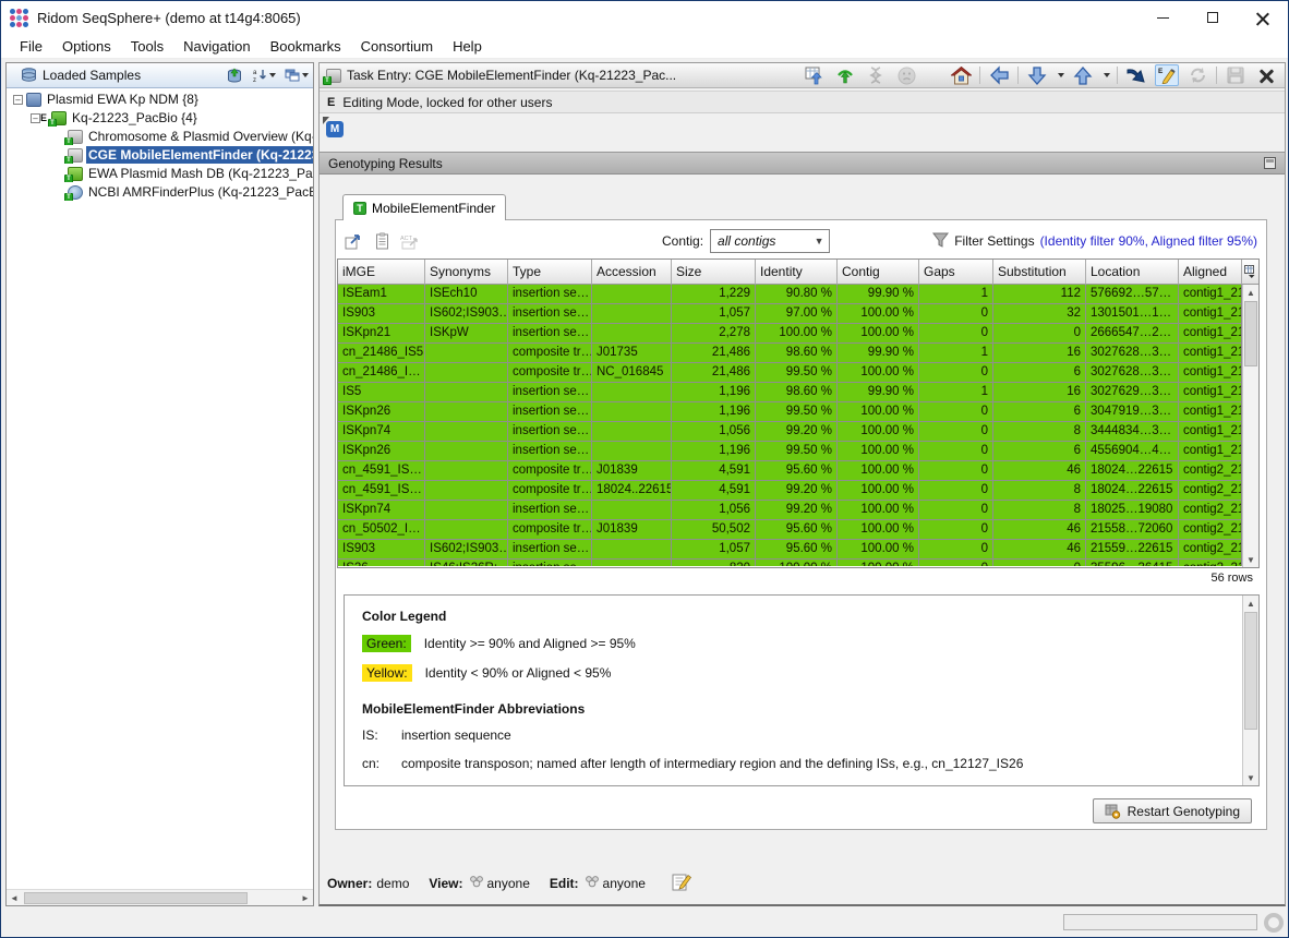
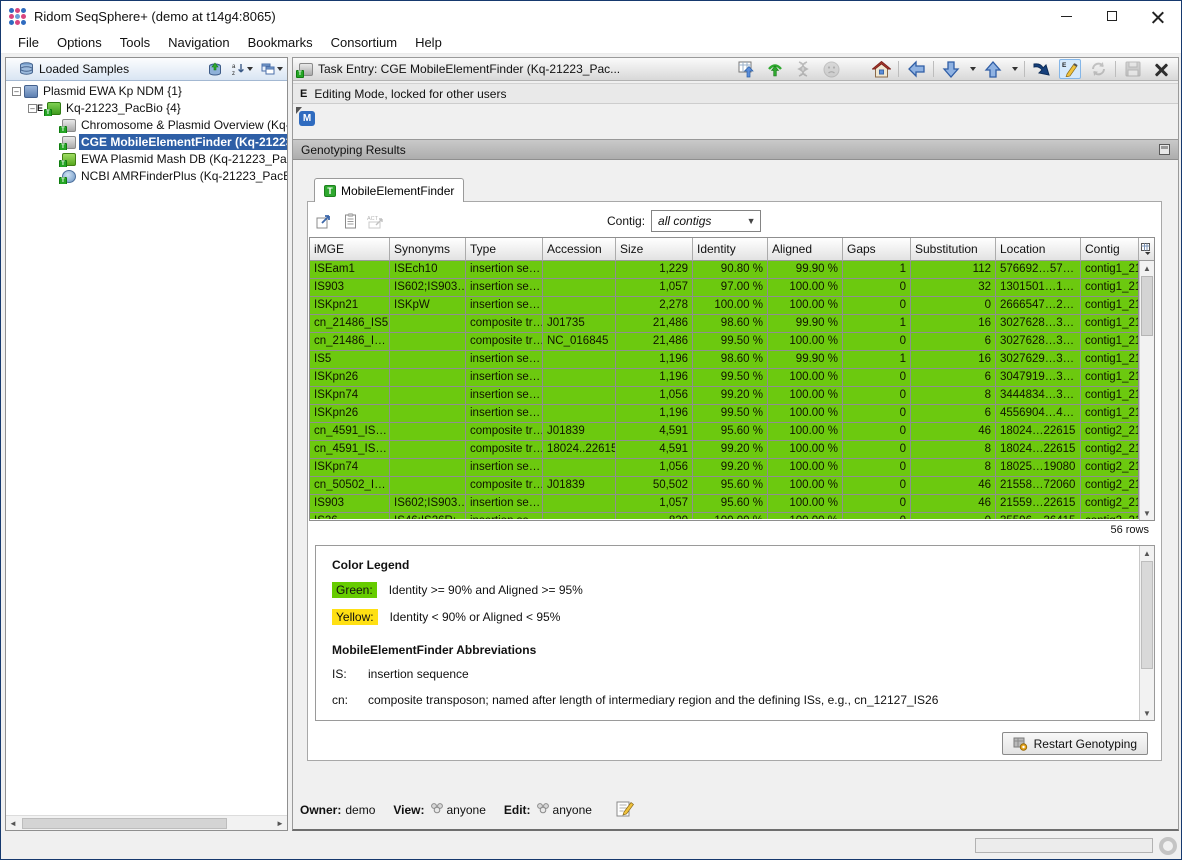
  Ridom SeqSphere+ (demo at t14g4:8065)
  File
  Options
  Tools
  Navigation
  Bookmarks
  Consortium
  Help
  Loaded Samples
  –
- Plasmid EWA Kp NDM {8}
+ Plasmid EWA Kp NDM {1}
  –
  E
  Kq-21223_PacBio {4}
  Chromosome & Plasmid Overview (Kq
  CGE MobileElementFinder (Kq-2122
  EWA Plasmid Mash DB (Kq-21223_Pa
  NCBI AMRFinderPlus (Kq-21223_Pac
  ◄
  ►
  Task Entry: CGE MobileElementFinder (Kq-21223_Pac...
  E
  Editing Mode, locked for other users
  M
  Genotyping Results
  T
  MobileElementFinder
  Contig:
  all contigs
  ▼
- Filter Settings
- (Identity filter 90%, Aligned filter 95%)
  iMGE
  Synonyms
  Type
  Accession
  Size
  Identity
- Contig
+ Aligned
  Gaps
  Substitution
  Location
- Aligned
+ Contig
  ISEam1
  ISEch10
  insertion se…
  1,229
  90.80 %
  99.90 %
  1
  112
  576692…57…
  contig1_2
  IS903
  IS602;IS903…
  insertion se…
  1,057
  97.00 %
  100.00 %
  0
  32
  1301501…1…
  contig1_2
  ISKpn21
  ISKpW
  insertion se…
  2,278
  100.00 %
  100.00 %
  0
  0
  2666547…2…
  contig1_2
  cn_21486_IS5
  composite tr…
  J01735
  21,486
  98.60 %
  99.90 %
  1
  16
  3027628…3…
  contig1_2
  cn_21486_I…
  composite tr…
  NC_016845
  21,486
  99.50 %
  100.00 %
  0
  6
  3027628…3…
  contig1_2
  IS5
  insertion se…
  1,196
  98.60 %
  99.90 %
  1
  16
  3027629…3…
  contig1_2
  ISKpn26
  insertion se…
  1,196
  99.50 %
  100.00 %
  0
  6
  3047919…3…
  contig1_2
  ISKpn74
  insertion se…
  1,056
  99.20 %
  100.00 %
  0
  8
  3444834…3…
  contig1_2
  ISKpn26
  insertion se…
  1,196
  99.50 %
  100.00 %
  0
  6
  4556904…4…
  contig1_2
  cn_4591_IS…
  composite tr…
  J01839
  4,591
  95.60 %
  100.00 %
  0
  46
  18024…22615
  contig2_2
  cn_4591_IS…
  composite tr…
  18024..22615
  4,591
  99.20 %
  100.00 %
  0
  8
  18024…22615
  contig2_2
  ISKpn74
  insertion se…
  1,056
  99.20 %
  100.00 %
  0
  8
  18025…19080
  contig2_2
  cn_50502_I…
  composite tr…
  J01839
  50,502
  95.60 %
  100.00 %
  0
  46
  21558…72060
  contig2_2
  IS903
  IS602;IS903…
  insertion se…
  1,057
  95.60 %
  100.00 %
  0
  46
  21559…22615
  contig2_2
  ▲
  ▼
  56 rows
  Color Legend
  Green:
  Identity >= 90% and Aligned >= 95%
  Yellow:
  Identity < 90% or Aligned < 95%
  MobileElementFinder Abbreviations
  IS:
  insertion sequence
  cn:
  composite transposon; named after length of intermediary region and the defining ISs, e.g., cn_12127_IS26
  ▲
  ▼
  Restart Genotyping
  Owner:
  demo
  View:
  anyone
  Edit:
  anyone
